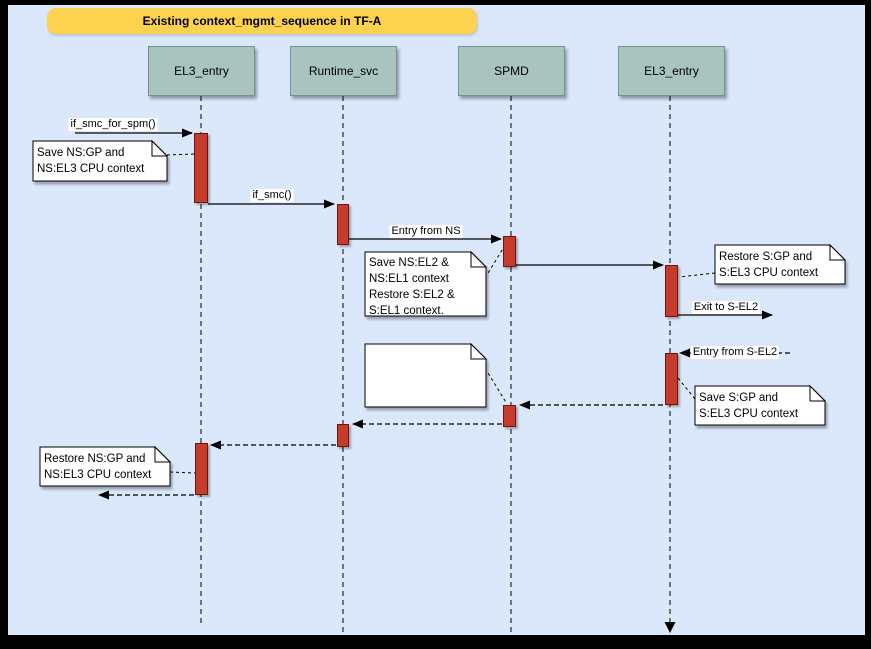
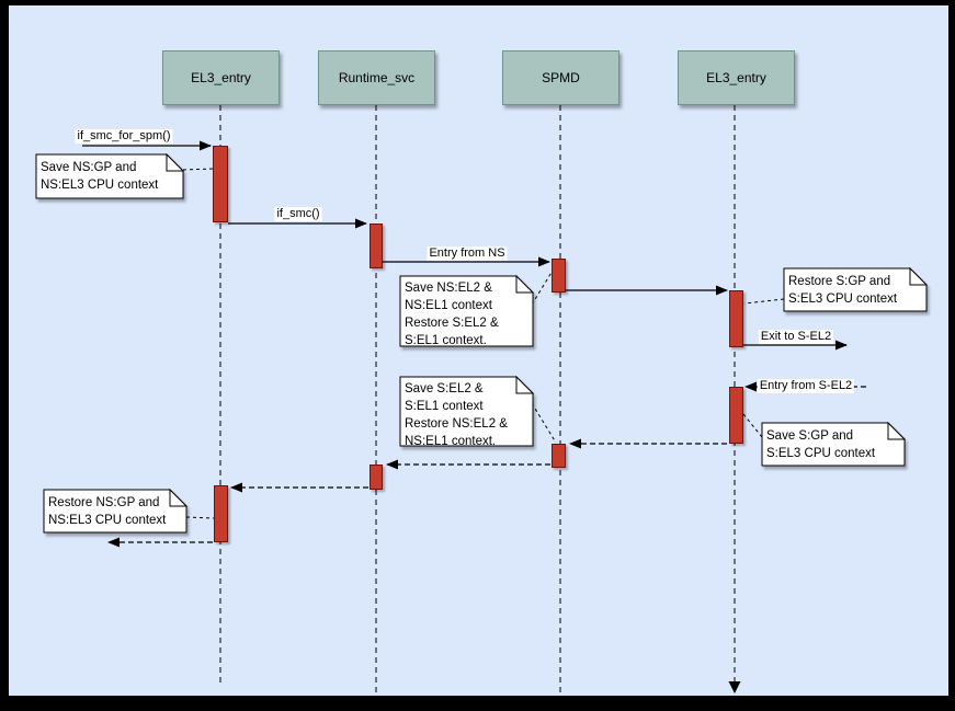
- Existing context_mgmt_sequence in TF-A
  EL3_entry
  Runtime_svc
  SPMD
  EL3_entry
  if_smc_for_spm()
  if_smc()
  Entry from NS
  Exit to S-EL2
  Entry from S-EL2
  Save NS:GP and
  NS:EL3 CPU context
  Save NS:EL2 &
  NS:EL1 context
  Restore S:EL2 &
  S:EL1 context.
  Restore S:GP and
  S:EL3 CPU context
+ Save S:EL2 &
+ S:EL1 context
+ Restore NS:EL2 &
+ NS:EL1 context.
  Save S:GP and
  S:EL3 CPU context
  Restore NS:GP and
  NS:EL3 CPU context
